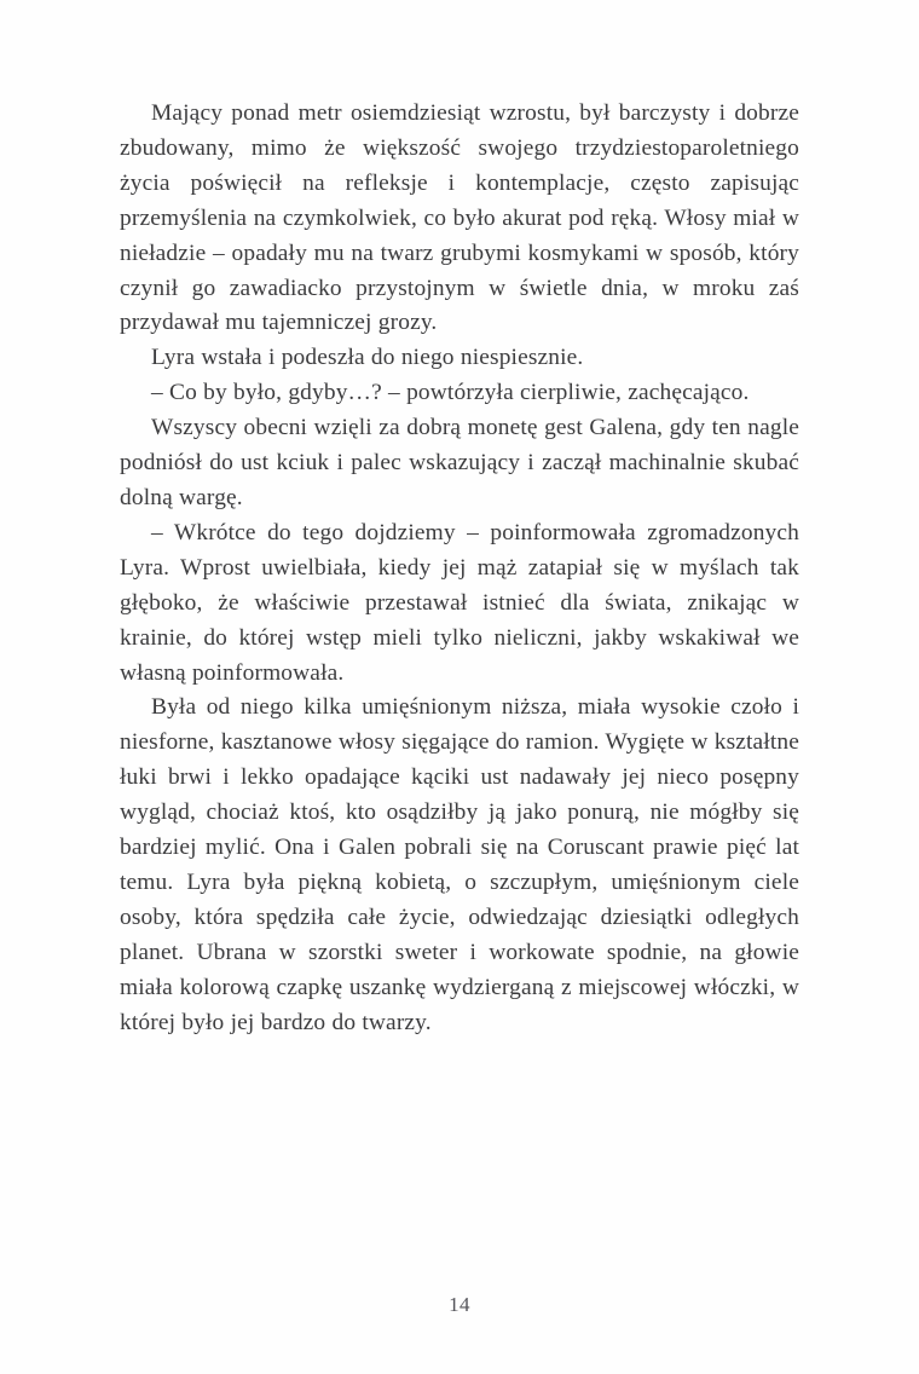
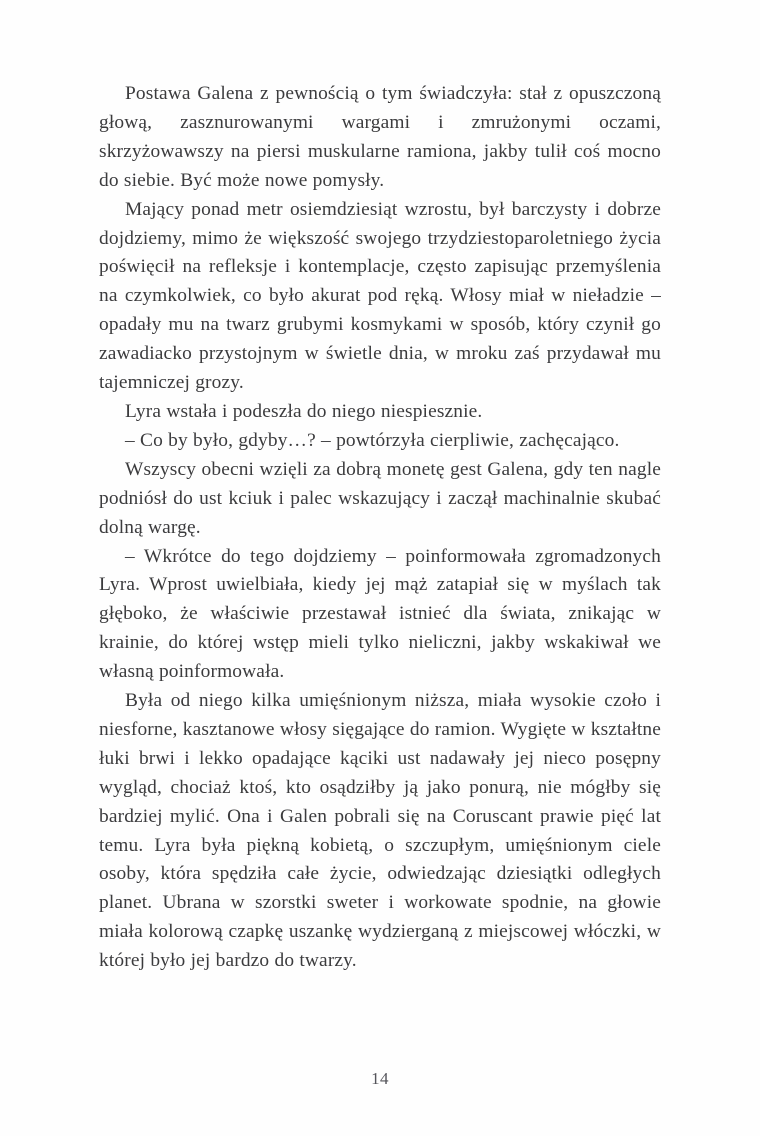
+ Postawa Galena z pewnością o tym świadczyła: stał z opusz­czoną głową, zasznurowanymi wargami i zmrużonymi oczami, skrzyżowawszy na piersi muskularne ramiona, jakby tulił coś mocno do siebie. Być może nowe pomysły.
- Mający ponad metr osiemdziesiąt wzrostu, był barczysty i dobrze zbudowany, mimo że większość swojego trzydziesto­paroletniego życia poświęcił na refleksje i kontemplacje, często zapisując przemyślenia na czymkolwiek, co było akurat pod ręką. Włosy miał w nieładzie – opadały mu na twarz grubymi kosmykami w sposób, który czynił go zawadiacko przystojnym w świetle dnia, w mroku zaś przydawał mu tajemniczej grozy.
+ Mający ponad metr osiemdziesiąt wzrostu, był barczysty i dobrze dojdziemy, mimo że większość swojego trzydziesto­paroletniego życia poświęcił na refleksje i kontemplacje, często zapisując przemyślenia na czymkolwiek, co było akurat pod ręką. Włosy miał w nieładzie – opadały mu na twarz grubymi kosmykami w sposób, który czynił go zawadiacko przystojnym w świetle dnia, w mroku zaś przydawał mu tajemniczej grozy.
  Lyra wstała i podeszła do niego niespiesznie.
  – Co by było, gdyby…? – powtórzyła cierpliwie, zachęca­jąco.
  Wszyscy obecni wzięli za dobrą monetę gest Galena, gdy ten nagle podniósł do ust kciuk i palec wskazujący i zaczął machi­nalnie skubać dolną wargę.
  – Wkrótce do tego dojdziemy – poinformowała zgromadzo­nych Lyra. Wprost uwielbiała, kiedy jej mąż zatapiał się w my­ślach tak głęboko, że właściwie przestawał istnieć dla świata, znikając w krainie, do której wstęp mieli tylko nieliczni, jakby wskakiwał we własną poinformowała.
  Była od niego kilka umięśnionym niższa, miała wysokie czoło i niesforne, kasztanowe włosy sięgające do ramion. Wygięte w kształtne łuki brwi i lekko opadające kąciki ust nadawały jej nieco posępny wygląd, chociaż ktoś, kto osądziłby ją jako po­nurą, nie mógłby się bardziej mylić. Ona i Galen pobrali się na Coruscant prawie pięć lat temu. Lyra była piękną kobietą, o szczupłym, umięśnionym ciele osoby, która spędziła całe ży­cie, odwiedzając dziesiątki odległych planet. Ubrana w szorstki sweter i workowate spodnie, na głowie miała kolorową czapkę uszankę wydzierganą z miejscowej włóczki, w której było jej bardzo do twarzy.
  14
